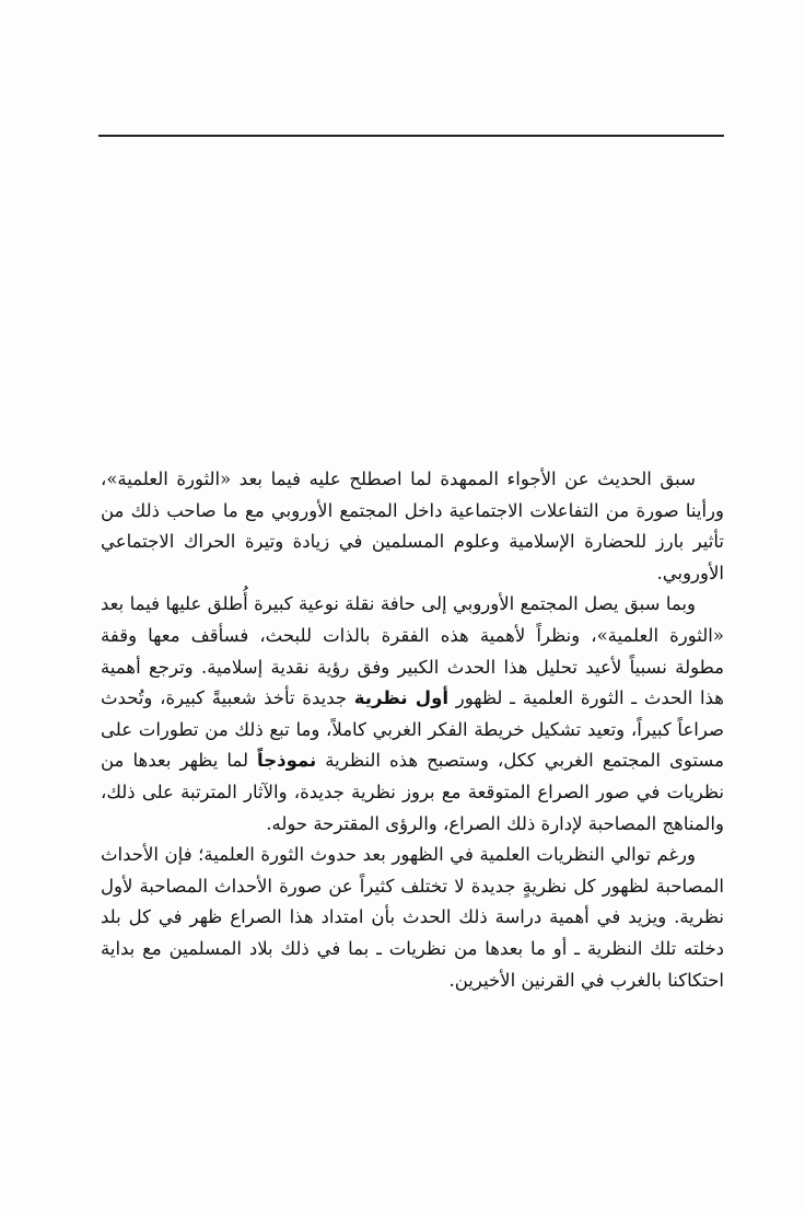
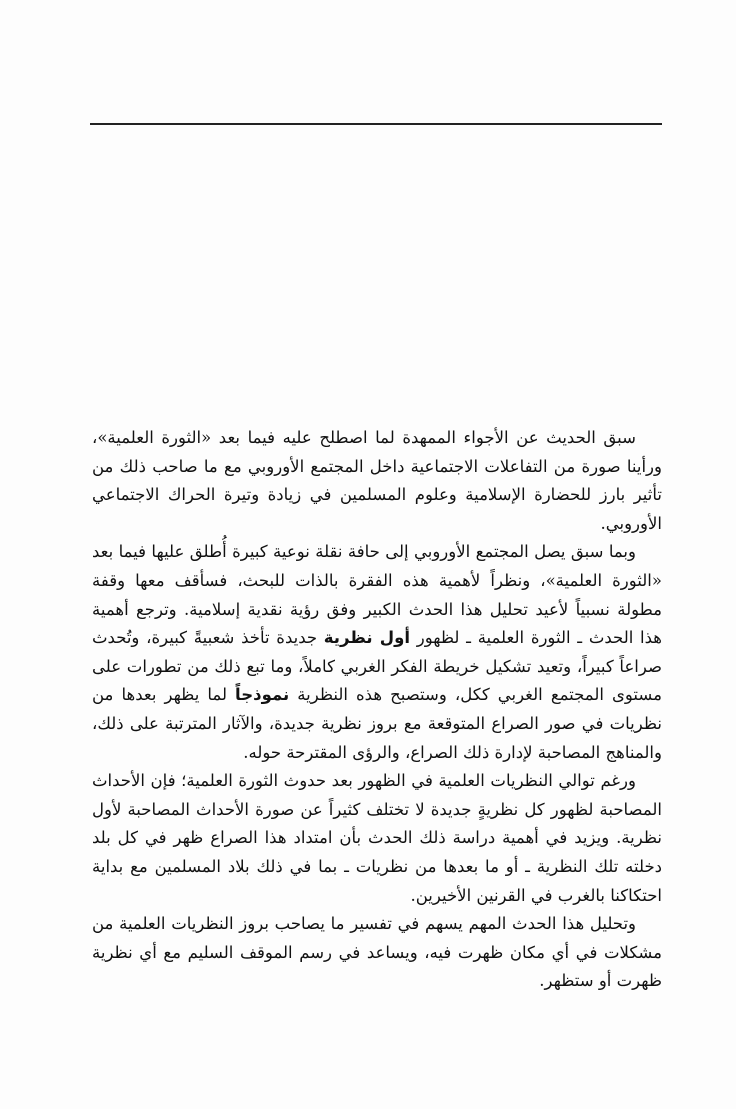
  سبق الحديث عن الأجواء الممهدة لما اصطلح عليه فيما بعد «الثورة العلمية»، ورأينا صورة من التفاعلات الاجتماعية داخل المجتمع الأوروبي مع ما صاحب ذلك من تأثير بارز للحضارة الإسلامية وعلوم المسلمين في زيادة وتيرة الحراك الاجتماعي الأوروبي.
  وبما سبق يصل المجتمع الأوروبي إلى حافة نقلة نوعية كبيرة أُطلق عليها فيما بعد «الثورة العلمية»، ونظراً لأهمية هذه الفقرة بالذات للبحث، فسأقف معها وقفة مطولة نسبياً لأعيد تحليل هذا الحدث الكبير وفق رؤية نقدية إسلامية. وترجع أهمية هذا الحدث ـ الثورة العلمية ـ لظهور أول نظرية جديدة تأخذ شعبيةً كبيرة، وتُحدث صراعاً كبيراً، وتعيد تشكيل خريطة الفكر الغربي كاملاً، وما تبع ذلك من تطورات على مستوى المجتمع الغربي ككل، وستصبح هذه النظرية نموذجاً لما يظهر بعدها من نظريات في صور الصراع المتوقعة مع بروز نظرية جديدة، والآثار المترتبة على ذلك، والمناهج المصاحبة لإدارة ذلك الصراع، والرؤى المقترحة حوله.
  ورغم توالي النظريات العلمية في الظهور بعد حدوث الثورة العلمية؛ فإن الأحداث المصاحبة لظهور كل نظريةٍ جديدة لا تختلف كثيراً عن صورة الأحداث المصاحبة لأول نظرية. ويزيد في أهمية دراسة ذلك الحدث بأن امتداد هذا الصراع ظهر في كل بلد دخلته تلك النظرية ـ أو ما بعدها من نظريات ـ بما في ذلك بلاد المسلمين مع بداية احتكاكنا بالغرب في القرنين الأخيرين.
+ وتحليل هذا الحدث المهم يسهم في تفسير ما يصاحب بروز النظريات العلمية من مشكلات في أي مكان ظهرت فيه، ويساعد في رسم الموقف السليم مع أي نظرية ظهرت أو ستظهر.
